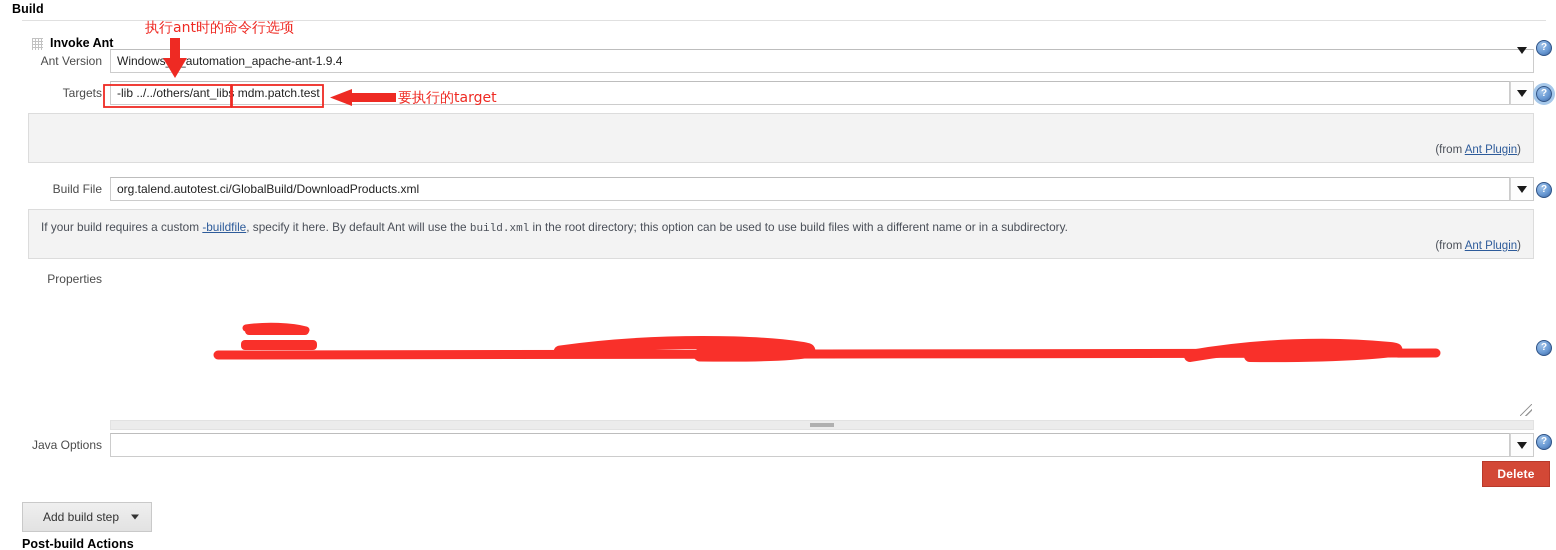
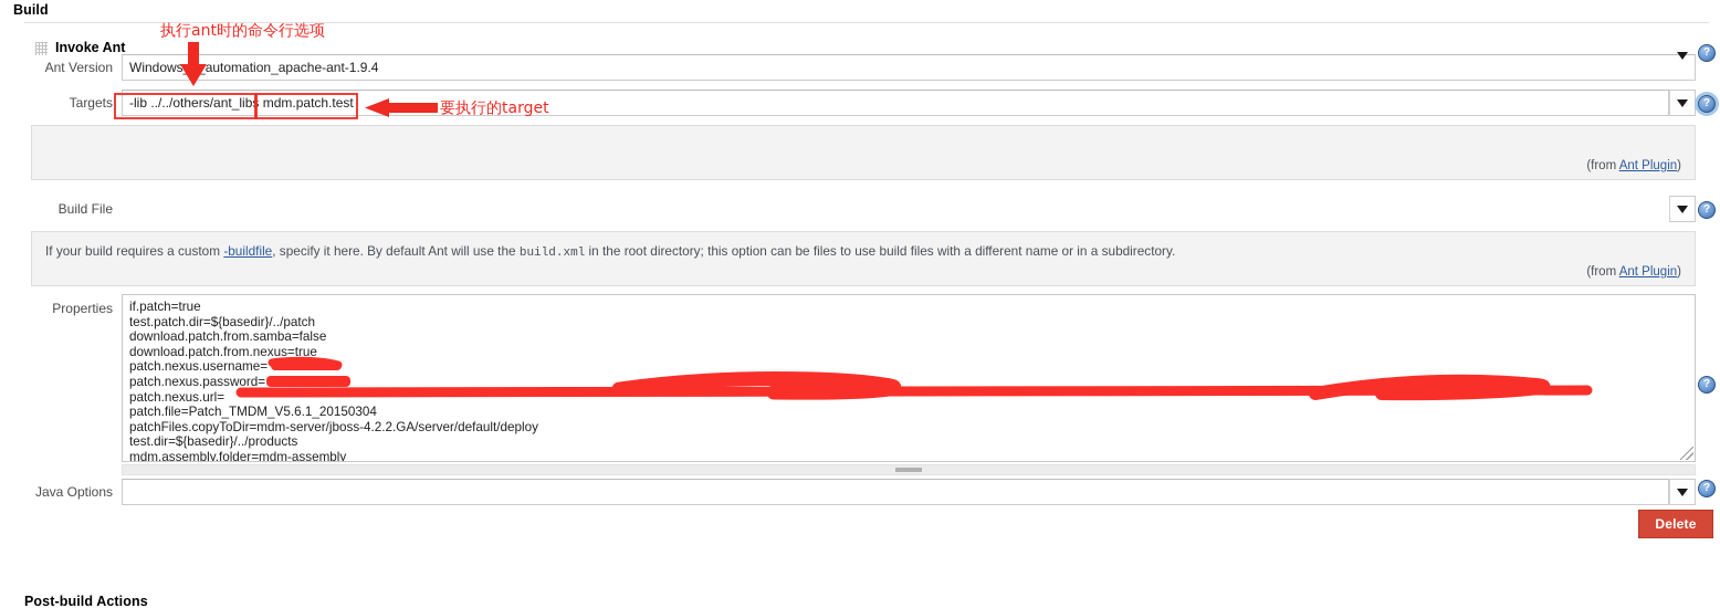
  Build
  Invoke Ant
  Ant Version
  Windowsautomation_apache-ant-1.9.4
  Targets
  -lib ../../others/ant_lib mdm.patch.test
  (from Ant Plugin)
  Build File
- org.talend.autotest.ci/GlobalBuild/DownloadProducts.xml
- If your build requires a custom -buildfile, specify it here. By default Ant will use the build.xml in the root directory; this option can be used to use build files with a different name or in a subdirectory.
+ If your build requires a custom -buildfile, specify it here. By default Ant will use the build.xml in the root directory; this option can be files to use build files with a different name or in a subdirectory.
  (from Ant Plugin)
  Properties
+ if.patch=true
+ test.patch.dir=${basedir}/../patch
+ download.patch.from.samba=false
+ download.patch.from.nexus=true
+ patch.nexus.username=
+ patch.nexus.password=
+ patch.nexus.url=
+ patch.file=Patch_TMDM_V5.6.1_20150304
+ patchFiles.copyToDir=mdm-server/jboss-4.2.2.GA/server/default/deploy
+ test.dir=${basedir}/../products
+ mdm.assembly.folder=mdm-assembly
  Java Options
  ?
  ?
  ?
  ?
  ?
  Delete
- Add build step
  Post-build Actions
  执行ant时的命令行选项
  要执行的target
